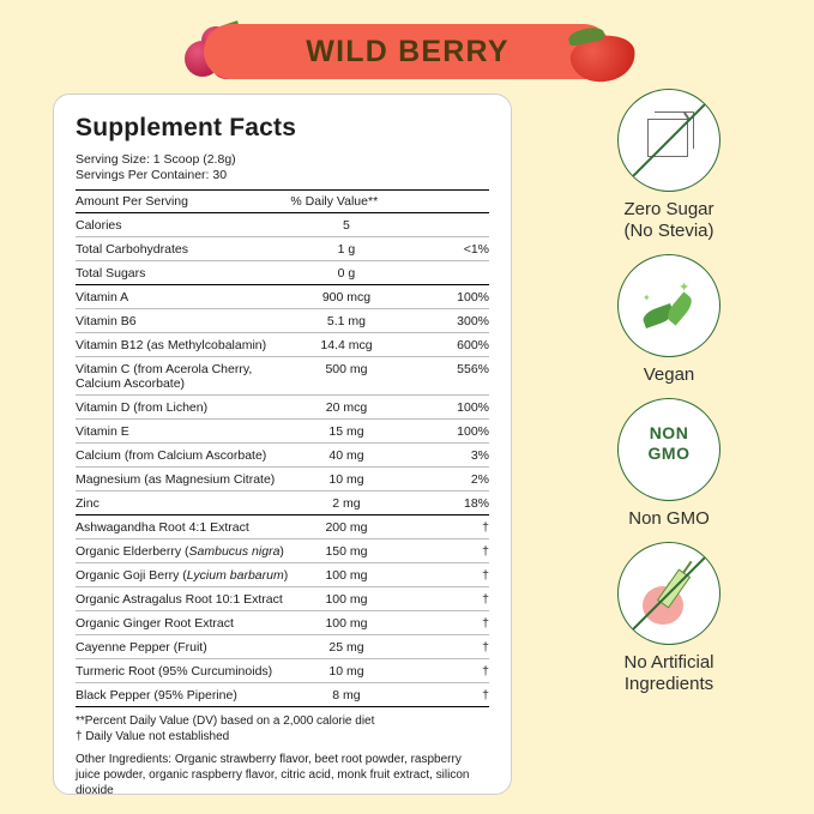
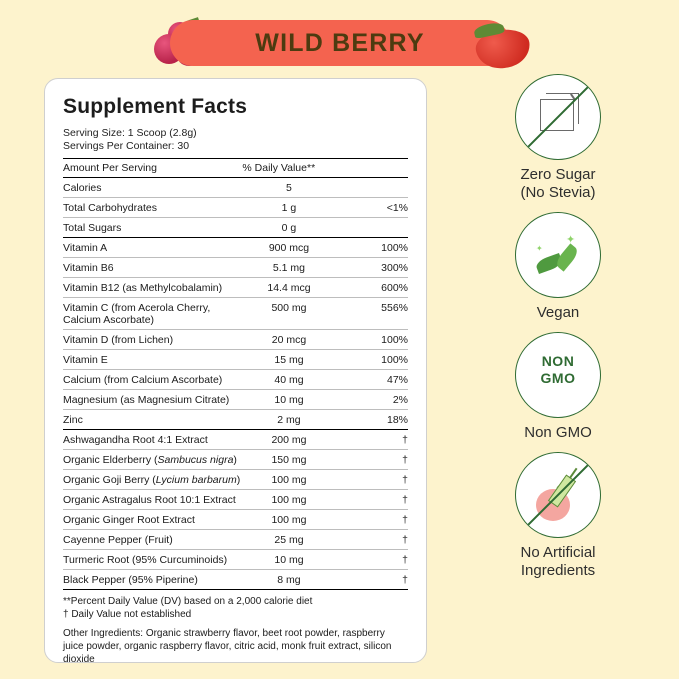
  WILD BERRY
  Supplement Facts
  Serving Size: 1 Scoop (2.8g)
  Servings Per Container: 30
  Amount Per Serving	% Daily Value**
  Calories	5
  Total Carbohydrates	1 g	<1%
  Total Sugars	0 g
  Vitamin A	900 mcg	100%
  Vitamin B6	5.1 mg	300%
  Vitamin B12 (as Methylcobalamin)	14.4 mcg	600%
  Vitamin C (from Acerola Cherry, Calcium Ascorbate)	500 mg	556%
  Vitamin D (from Lichen)	20 mcg	100%
  Vitamin E	15 mg	100%
- Calcium (from Calcium Ascorbate)	40 mg	3%
+ Calcium (from Calcium Ascorbate)	40 mg	47%
  Magnesium (as Magnesium Citrate)	10 mg	2%
  Zinc	2 mg	18%
  Ashwagandha Root 4:1 Extract	200 mg	†
  Organic Elderberry (Sambucus nigra)	150 mg	†
  Organic Goji Berry (Lycium barbarum)	100 mg	†
  Organic Astragalus Root 10:1 Extract	100 mg	†
  Organic Ginger Root Extract	100 mg	†
  Cayenne Pepper (Fruit)	25 mg	†
  Turmeric Root (95% Curcuminoids)	10 mg	†
  Black Pepper (95% Piperine)	8 mg	†
  **Percent Daily Value (DV) based on a 2,000 calorie diet
  † Daily Value not established
  Other Ingredients: Organic strawberry flavor, beet root powder, raspberry juice powder, organic raspberry flavor, citric acid, monk fruit extract, silicon dioxide
  Zero Sugar
  (No Stevia)
  ✦
  ✦
  Vegan
  NON
  GMO
  Non GMO
  No Artificial
  Ingredients
